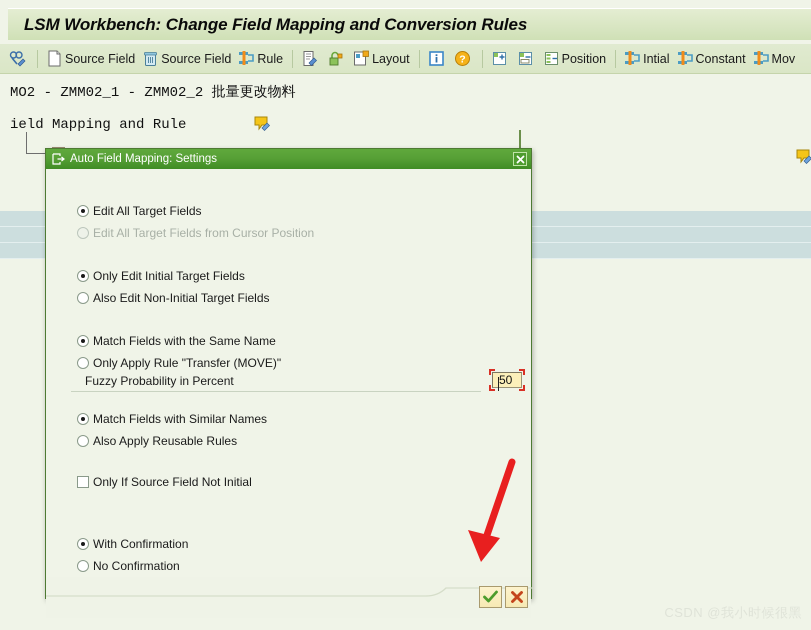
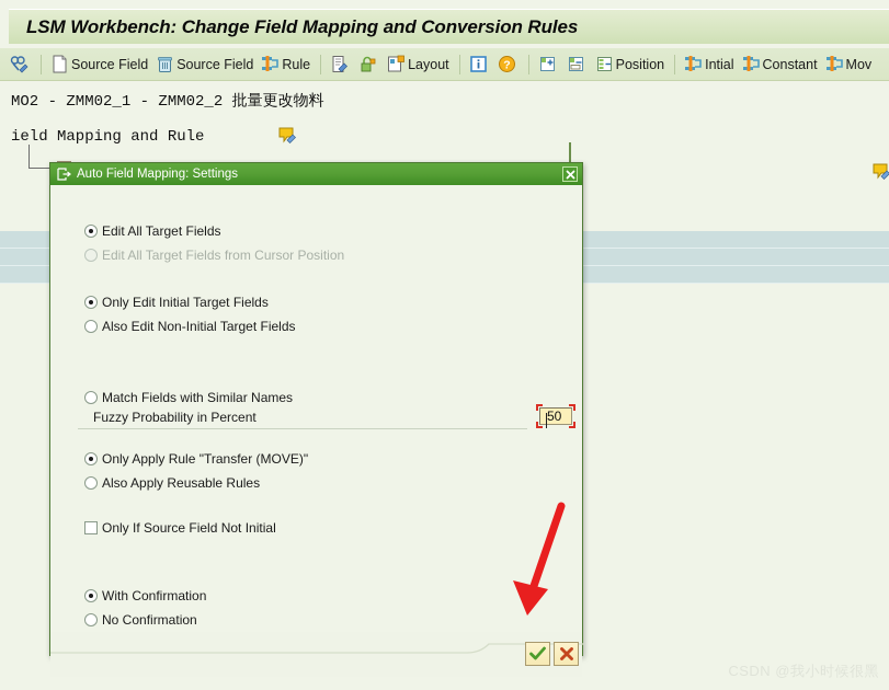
  LSM Workbench: Change Field Mapping and Conversion Rules
  Source Field
  Source Field
  Rule
  Layout
  ?
  Position
  Intial
  Constant
  Mov
  MO2 - ZMM02_1 - ZMM02_2 批量更改物料
  ield Mapping and Rule
  Auto Field Mapping: Settings
  Edit All Target Fields
  Edit All Target Fields from Cursor Position
  Only Edit Initial Target Fields
  Also Edit Non-Initial Target Fields
- Match Fields with the Same Name
- Only Apply Rule "Transfer (MOVE)"
+ Match Fields with Similar Names
  Fuzzy Probability in Percent
  50
- Match Fields with Similar Names
+ Only Apply Rule "Transfer (MOVE)"
  Also Apply Reusable Rules
  Only If Source Field Not Initial
  With Confirmation
  No Confirmation
